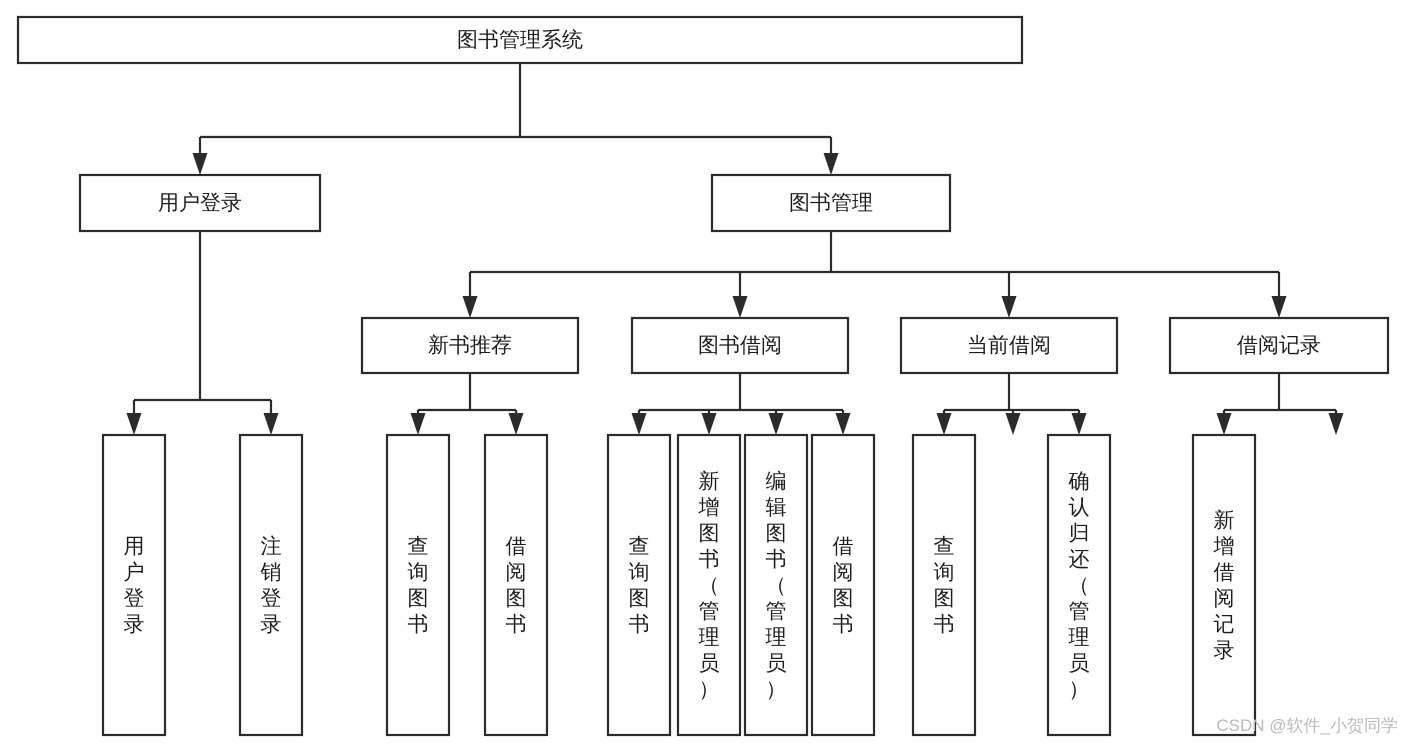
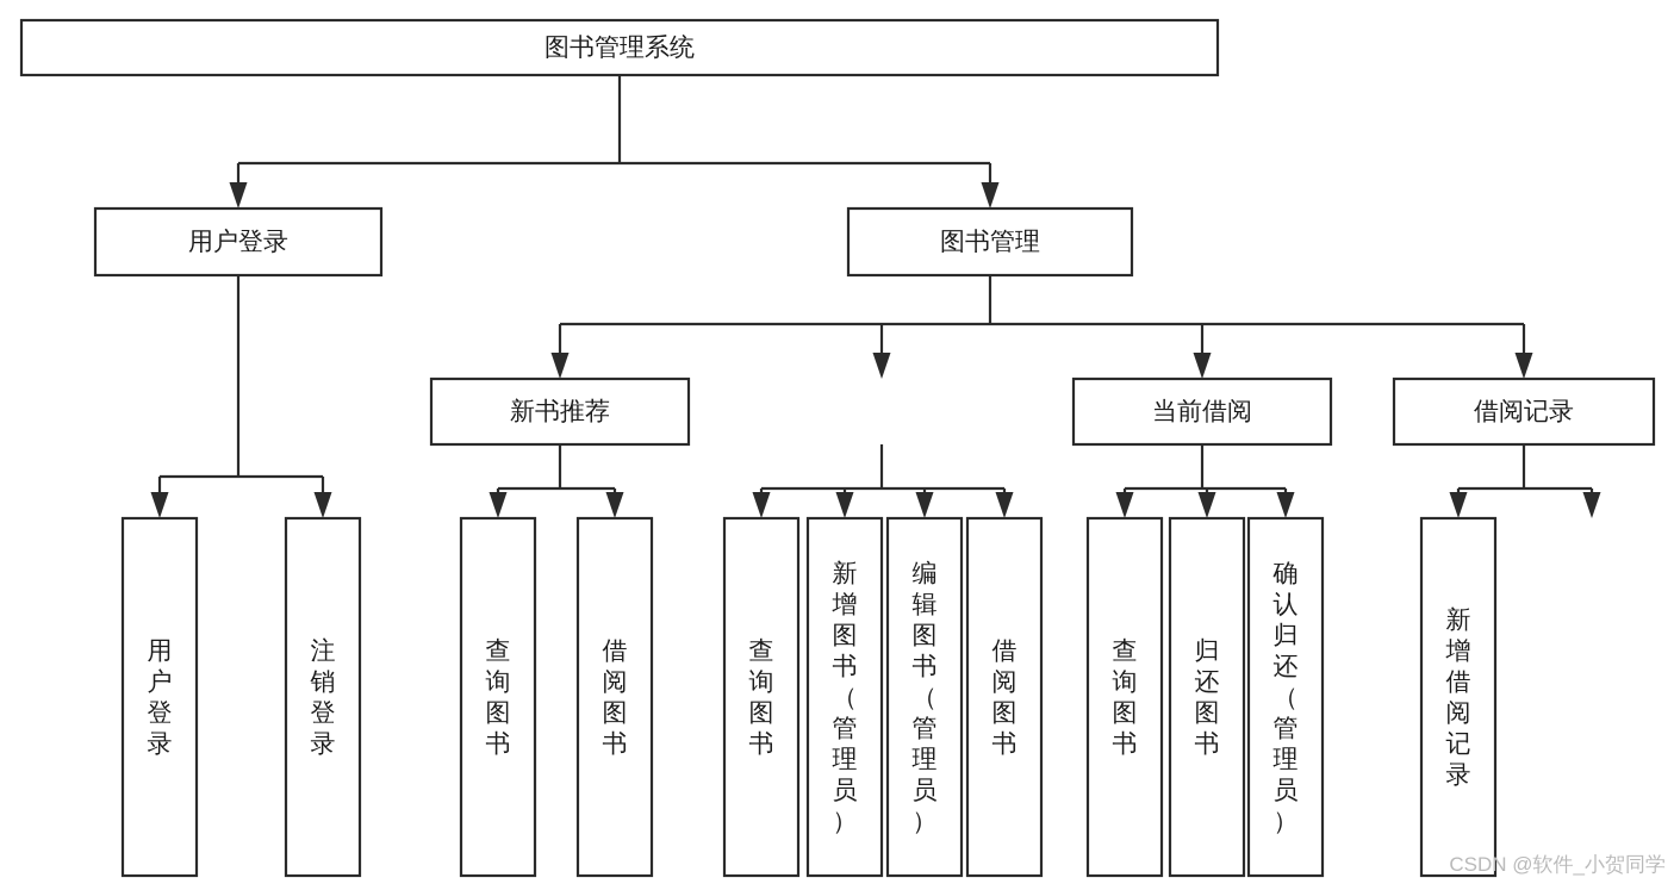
  图书管理系统
  用户登录
  图书管理
  新书推荐
- 图书借阅
  当前借阅
  借阅记录
  用户登录
  注销登录
  查询图书
  借阅图书
  查询图书
  新增图书（管理员）
  编辑图书（管理员）
  借阅图书
  查询图书
+ 归还图书
  确认归还（管理员）
  新增借阅记录
  CSDN @软件_小贺同学
